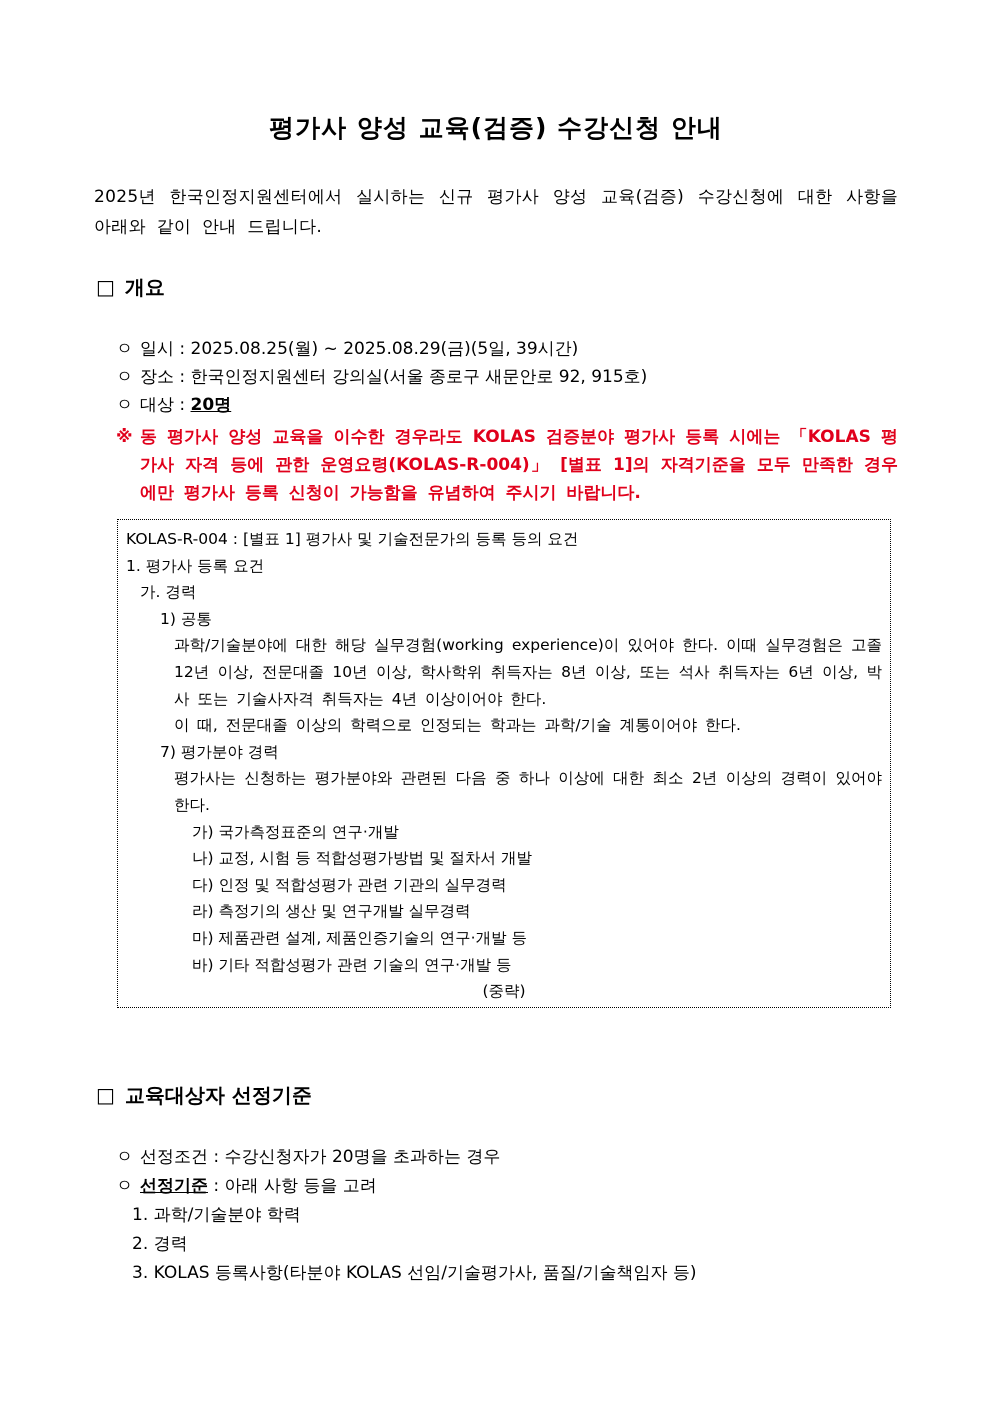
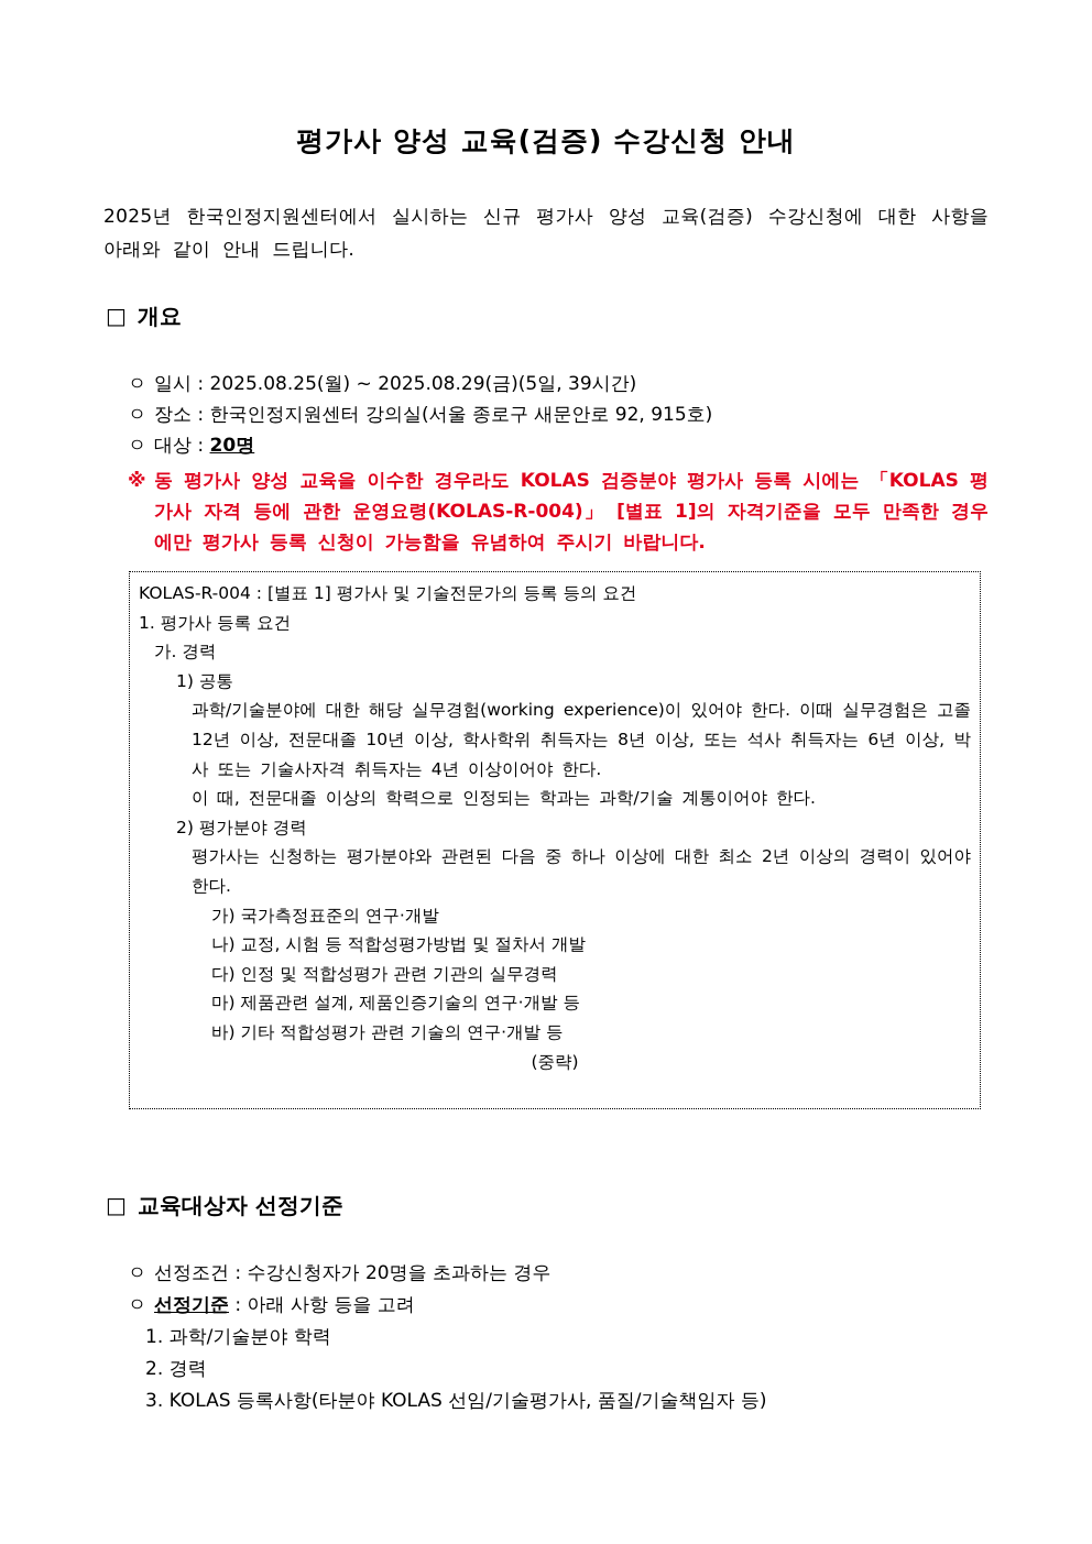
  평가사 양성 교육(검증) 수강신청 안내
  2025년 한국인정지원센터에서 실시하는 신규 평가사 양성 교육(검증) 수강신청에 대한 사항을 아래와 같이 안내 드립니다.
  □ 개요
  ㅇ 일시 : 2025.08.25(월) ~ 2025.08.29(금)(5일, 39시간)
  ㅇ 장소 : 한국인정지원센터 강의실(서울 종로구 새문안로 92, 915호)
  ㅇ 대상 : 20명
  ※
  동 평가사 양성 교육을 이수한 경우라도 KOLAS 검증분야 평가사 등록 시에는 「KOLAS 평가사 자격 등에 관한 운영요령(KOLAS-R-004)」 [별표 1]의 자격기준을 모두 만족한 경우에만 평가사 등록 신청이 가능함을 유념하여 주시기 바랍니다.
  KOLAS-R-004 : [별표 1] 평가사 및 기술전문가의 등록 등의 요건
  1. 평가사 등록 요건
  가. 경력
  1) 공통
  과학/기술분야에 대한 해당 실무경험(working experience)이 있어야 한다. 이때 실무경험은 고졸 12년 이상, 전문대졸 10년 이상, 학사학위 취득자는 8년 이상, 또는 석사 취득자는 6년 이상, 박사 또는 기술사자격 취득자는 4년 이상이어야 한다.
  이 때, 전문대졸 이상의 학력으로 인정되는 학과는 과학/기술 계통이어야 한다.
- 7) 평가분야 경력
+ 2) 평가분야 경력
  평가사는 신청하는 평가분야와 관련된 다음 중 하나 이상에 대한 최소 2년 이상의 경력이 있어야 한다.
  가) 국가측정표준의 연구·개발
  나) 교정, 시험 등 적합성평가방법 및 절차서 개발
  다) 인정 및 적합성평가 관련 기관의 실무경력
- 라) 측정기의 생산 및 연구개발 실무경력
  마) 제품관련 설계, 제품인증기술의 연구·개발 등
  바) 기타 적합성평가 관련 기술의 연구·개발 등
  (중략)
  □ 교육대상자 선정기준
  ㅇ 선정조건 : 수강신청자가 20명을 초과하는 경우
  ㅇ 선정기준 : 아래 사항 등을 고려
  1. 과학/기술분야 학력
  2. 경력
  3. KOLAS 등록사항(타분야 KOLAS 선임/기술평가사, 품질/기술책임자 등)
